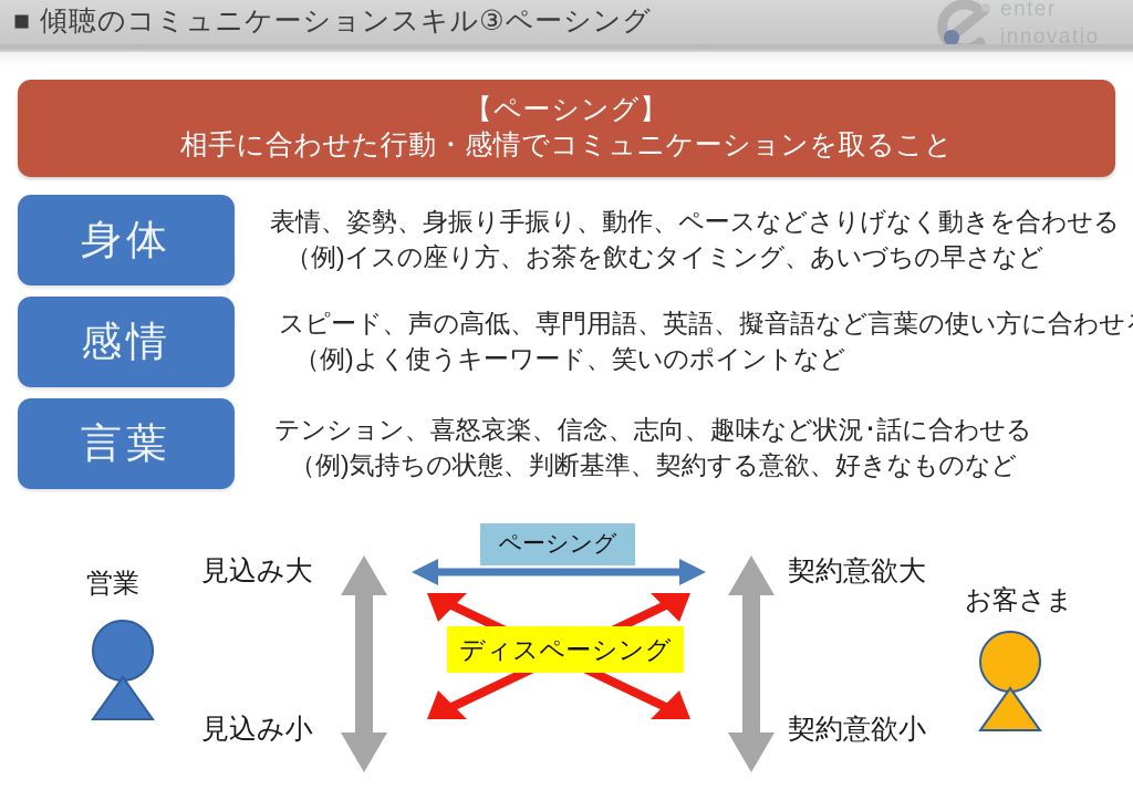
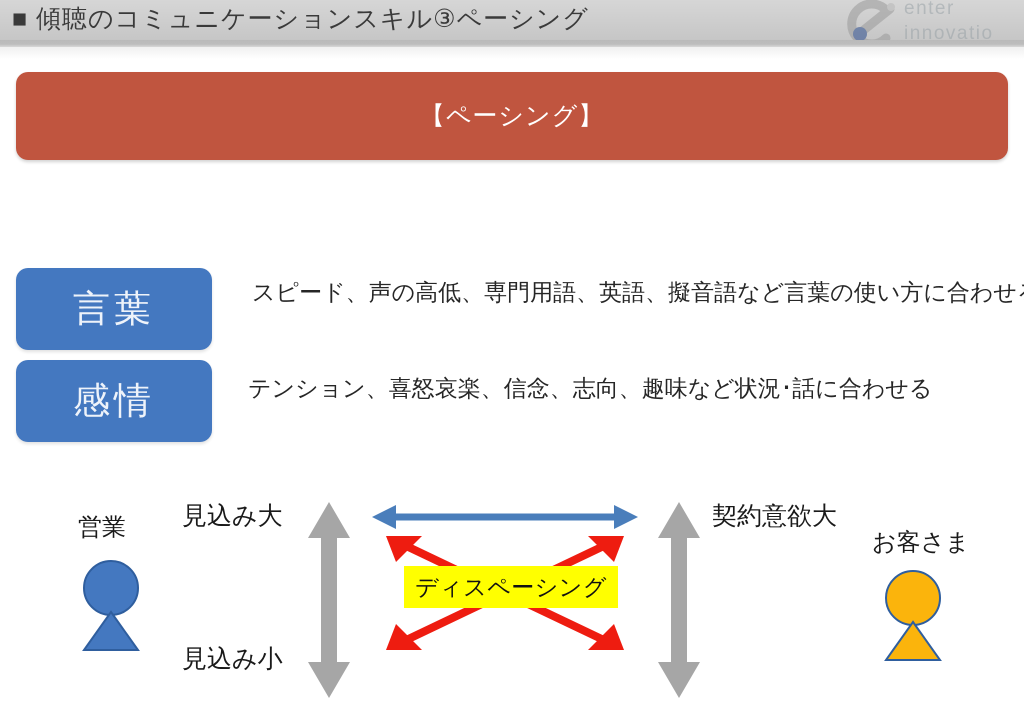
  ■ 傾聴のコミュニケーションスキル③ペーシング
  enter
  innovatio
  【ペーシング】
- 相手に合わせた行動・感情でコミュニケーションを取ること
- 身体
- 表情、姿勢、身振り手振り、動作、ペースなどさりげなく動きを合わせる
- （例)イスの座り方、お茶を飲むタイミング、あいづちの早さなど
- 感情
+ 言葉
  スピード、声の高低、専門用語、英語、擬音語など言葉の使い方に合わせ
- （例)よく使うキーワード、笑いのポイントなど
- 言葉
+ 感情
  テンション、喜怒哀楽、信念、志向、趣味など状況･話に合わせる
- （例)気持ちの状態、判断基準、契約する意欲、好きなものなど
  営業
  お客さま
  見込み大
  見込み小
  契約意欲大
- 契約意欲小
- ペーシング
  ディスペーシング
